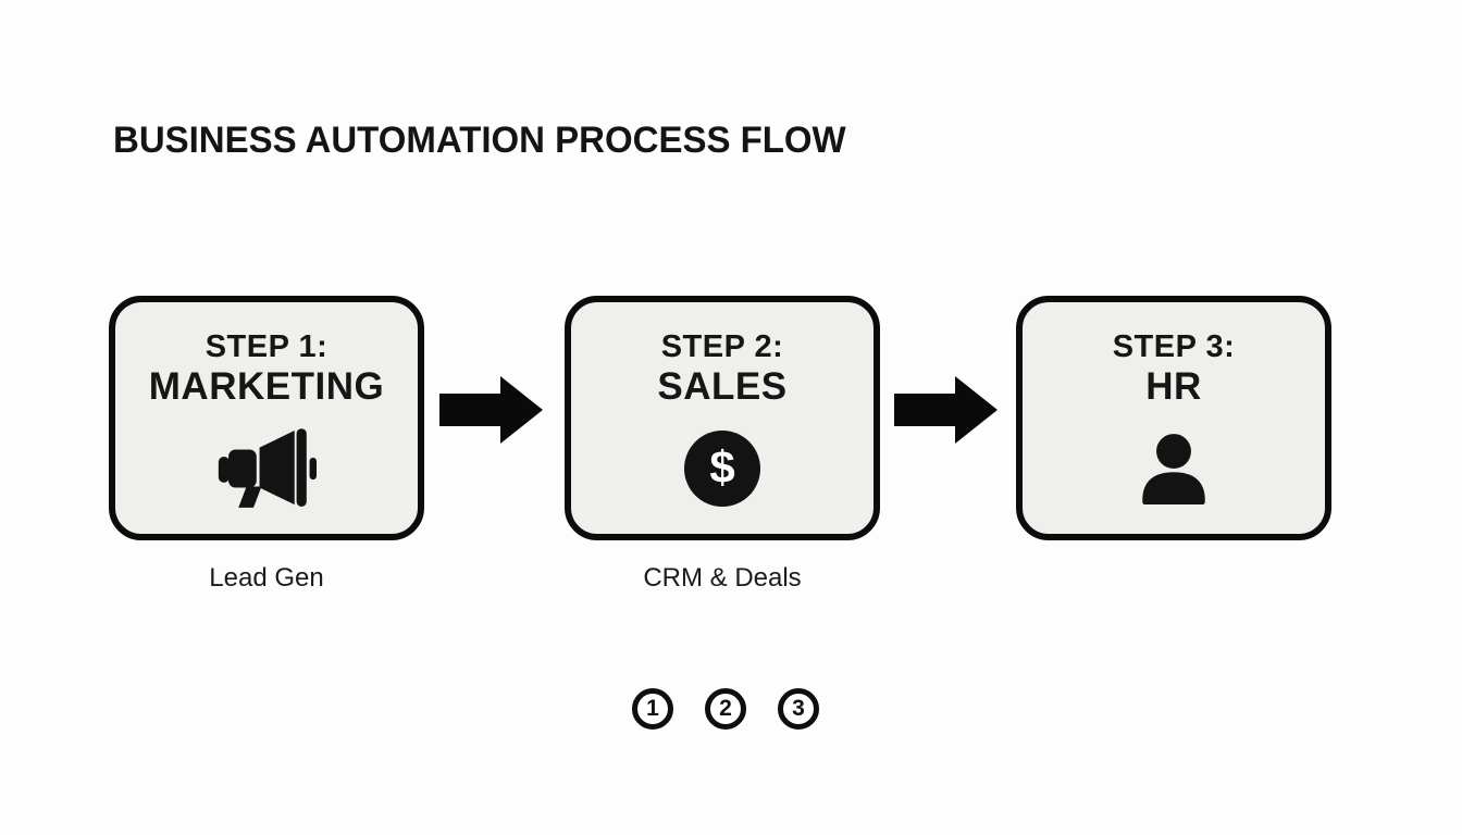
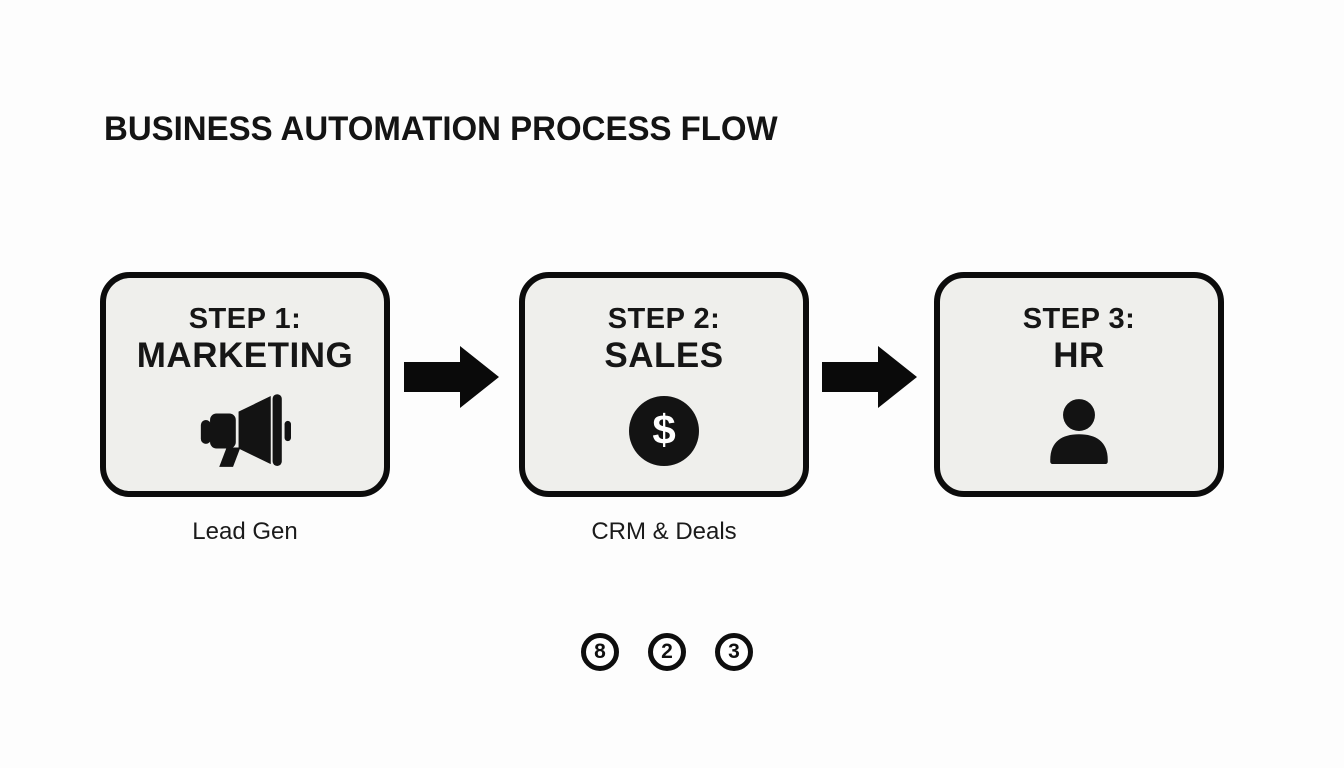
  BUSINESS AUTOMATION PROCESS FLOW
  STEP 1:
  MARKETING
  STEP 2:
  SALES
  $
  STEP 3:
  HR
  Lead Gen
  CRM & Deals
- 1
+ 8
  2
  3
